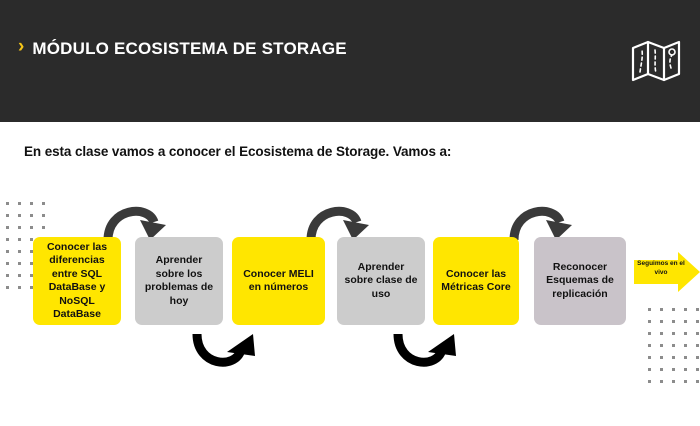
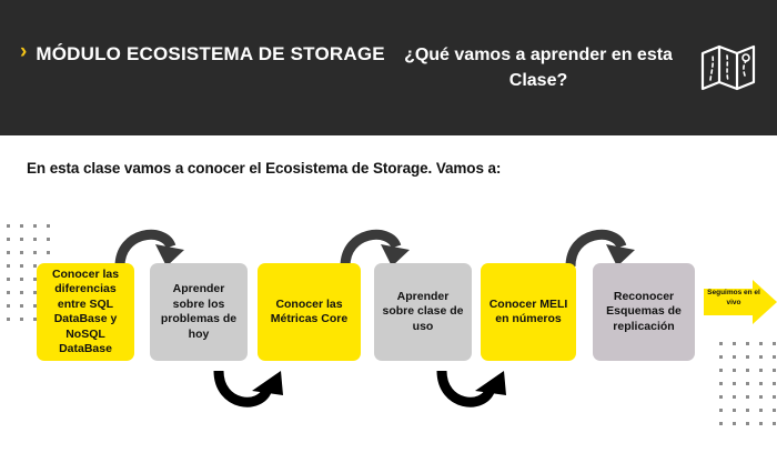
  ›
  MÓDULO ECOSISTEMA DE STORAGE
+ ¿Qué vamos a aprender en esta Clase?
  En esta clase vamos a conocer el Ecosistema de Storage. Vamos a:
  Conocer las diferencias entre SQL DataBase y NoSQL DataBase
  Aprender sobre los problemas de hoy
- Conocer MELI en números
+ Conocer las Métricas Core
  Aprender sobre clase de uso
- Conocer las Métricas Core
+ Conocer MELI en números
  Reconocer Esquemas de replicación
